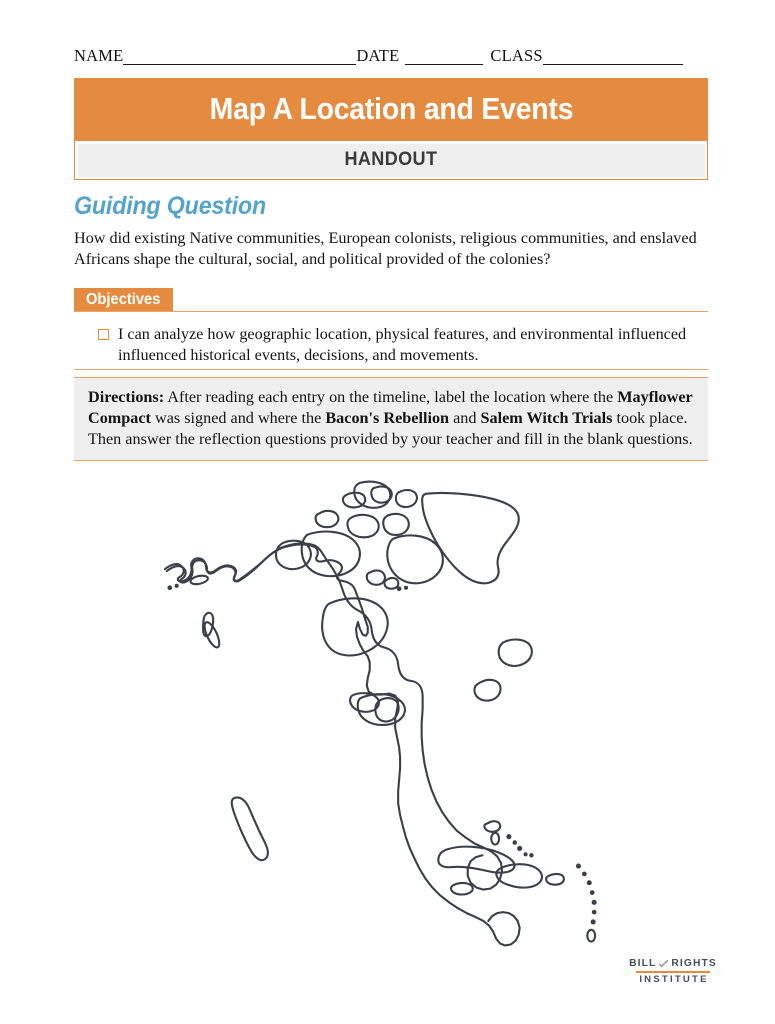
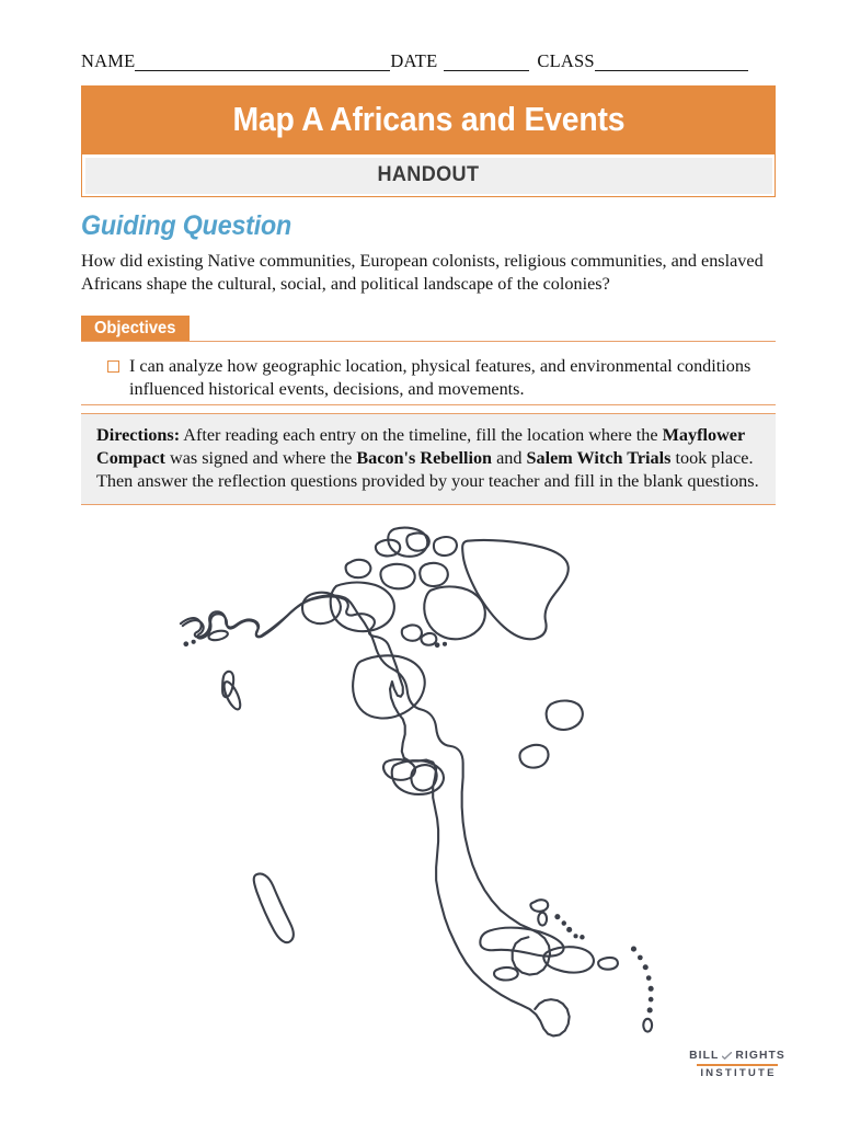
  NAME
  DATE
  CLASS
- Map A Location and Events
+ Map A Africans and Events
  HANDOUT
  Guiding Question
- How did existing Native communities, European colonists, religious communities, and enslaved Africans shape the cultural, social, and political provided of the colonies?
+ How did existing Native communities, European colonists, religious communities, and enslaved Africans shape the cultural, social, and political landscape of the colonies?
  Objectives
- I can analyze how geographic location, physical features, and environmental influenced influenced historical events, decisions, and movements.
+ I can analyze how geographic location, physical features, and environmental conditions influenced historical events, decisions, and movements.
- Directions: After reading each entry on the timeline, label the location where the Mayflower Compact was signed and where the Bacon's Rebellion and Salem Witch Trials took place. Then answer the reflection questions provided by your teacher and fill in the blank questions.
+ Directions: After reading each entry on the timeline, fill the location where the Mayflower Compact was signed and where the Bacon's Rebellion and Salem Witch Trials took place. Then answer the reflection questions provided by your teacher and fill in the blank questions.
  BILL
  RIGHTS
  INSTITUTE
